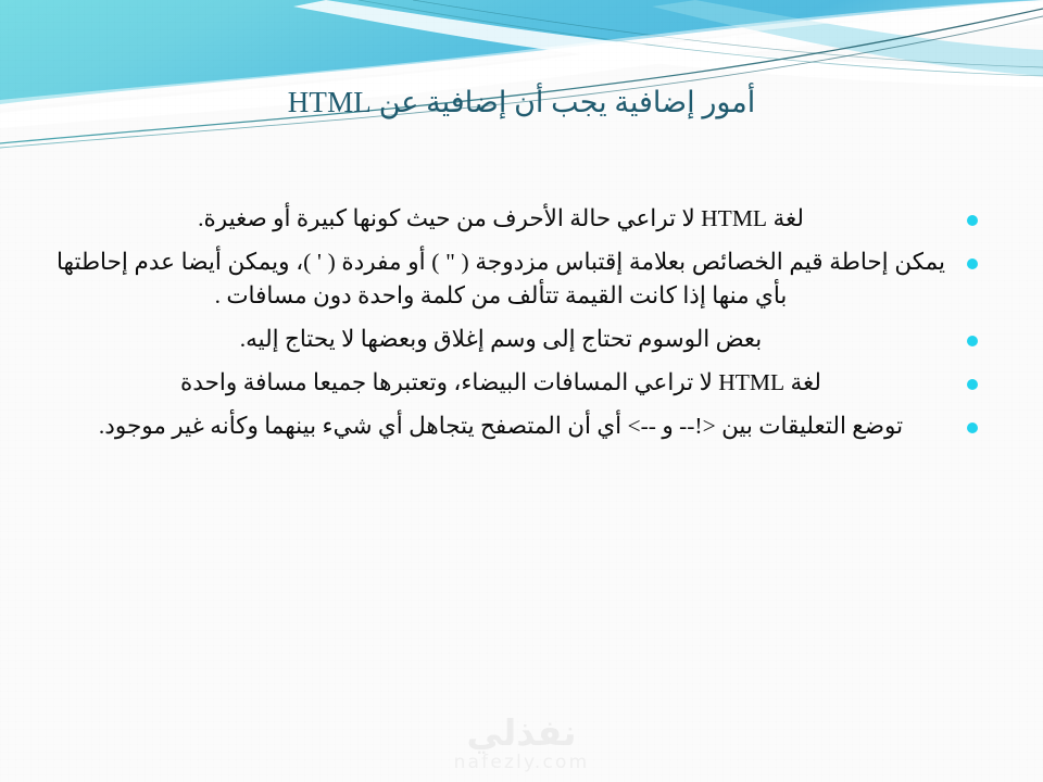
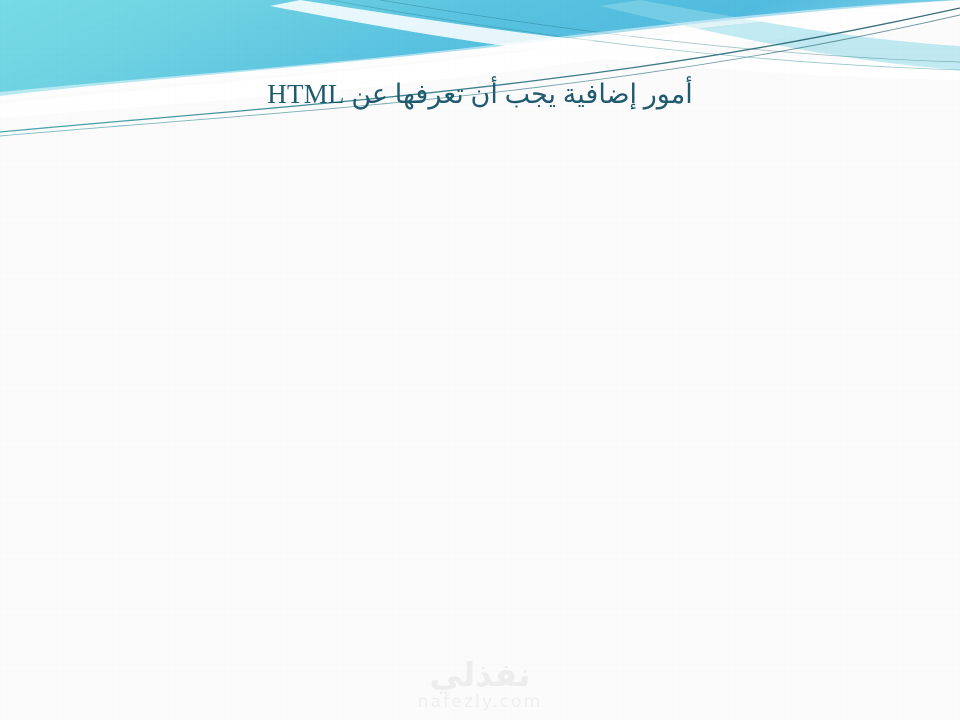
- أمور إضافية يجب أن إضافية عن HTML
+ أمور إضافية يجب أن تعرفها عن HTML
- لغة HTML لا تراعي حالة الأحرف من حيث كونها كبيرة أو صغيرة.
- يمكن إحاطة قيم الخصائص بعلامة إقتباس مزدوجة ( " ) أو مفردة ( ' )، ويمكن أيضا عدم إحاطتها بأي منها إذا كانت القيمة تتألف من كلمة واحدة دون مسافات .
- بعض الوسوم تحتاج إلى وسم إغلاق وبعضها لا يحتاج إليه.
- لغة HTML لا تراعي المسافات البيضاء، وتعتبرها جميعا مسافة واحدة
- توضع التعليقات بين <!-- و --> أي أن المتصفح يتجاهل أي شيء بينهما وكأنه غير موجود.
